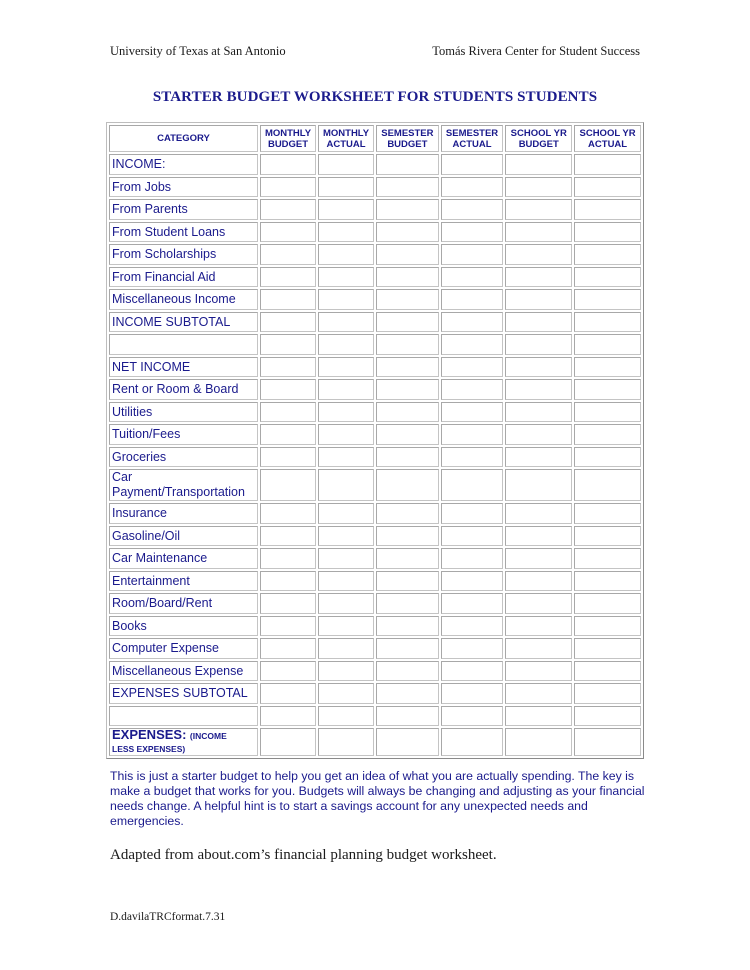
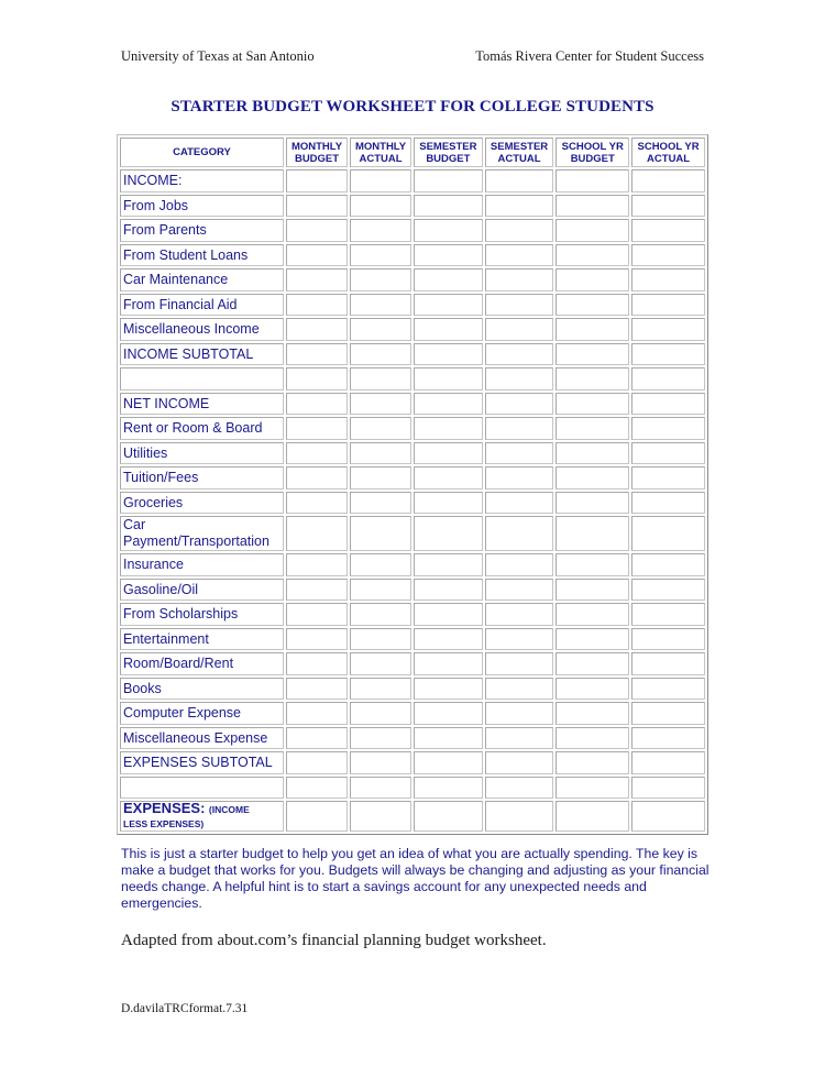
  University of Texas at San Antonio
  Tomás Rivera Center for Student Success
- STARTER BUDGET WORKSHEET FOR STUDENTS STUDENTS
+ STARTER BUDGET WORKSHEET FOR COLLEGE STUDENTS
  CATEGORY	MONTHLYBUDGET	MONTHLYACTUAL	SEMESTERBUDGET	SEMESTERACTUAL	SCHOOL YRBUDGET	SCHOOL YRACTUAL
  INCOME:
  From Jobs
  From Parents
  From Student Loans
- From Scholarships
+ Car Maintenance
  From Financial Aid
  Miscellaneous Income
  INCOME SUBTOTAL
  NET INCOME
  Rent or Room & Board
  Utilities
  Tuition/Fees
  Groceries
  CarPayment/Transportation
  Insurance
  Gasoline/Oil
- Car Maintenance
+ From Scholarships
  Entertainment
  Room/Board/Rent
  Books
  Computer Expense
  Miscellaneous Expense
  EXPENSES SUBTOTAL
  EXPENSES: (INCOMELESS EXPENSES)
  This is just a starter budget to help you get an idea of what you are actually spending. The key is make a budget that works for you. Budgets will always be changing and adjusting as your financial needs change. A helpful hint is to start a savings account for any unexpected needs and emergencies.
  Adapted from about.com’s financial planning budget worksheet.
  D.davilaTRCformat.7.31
